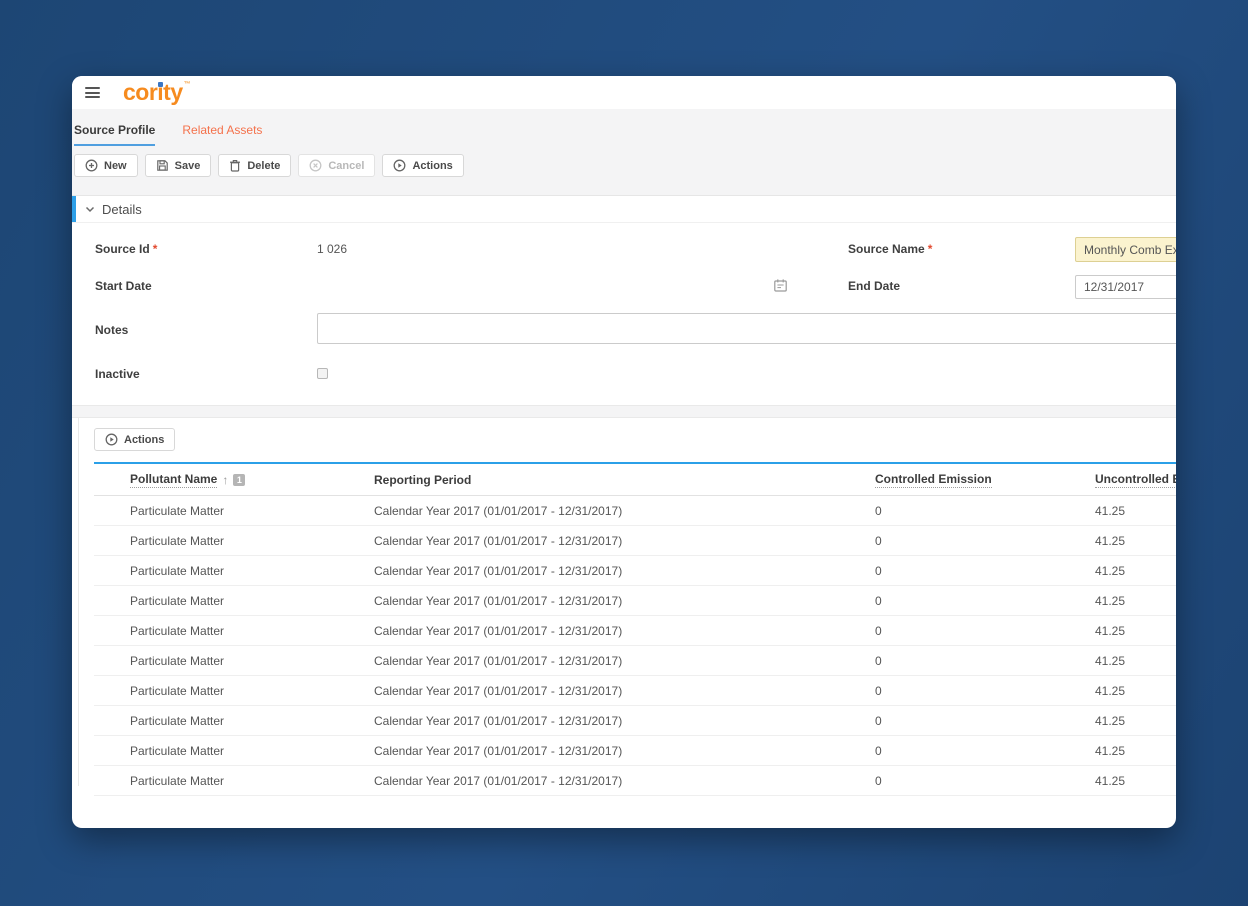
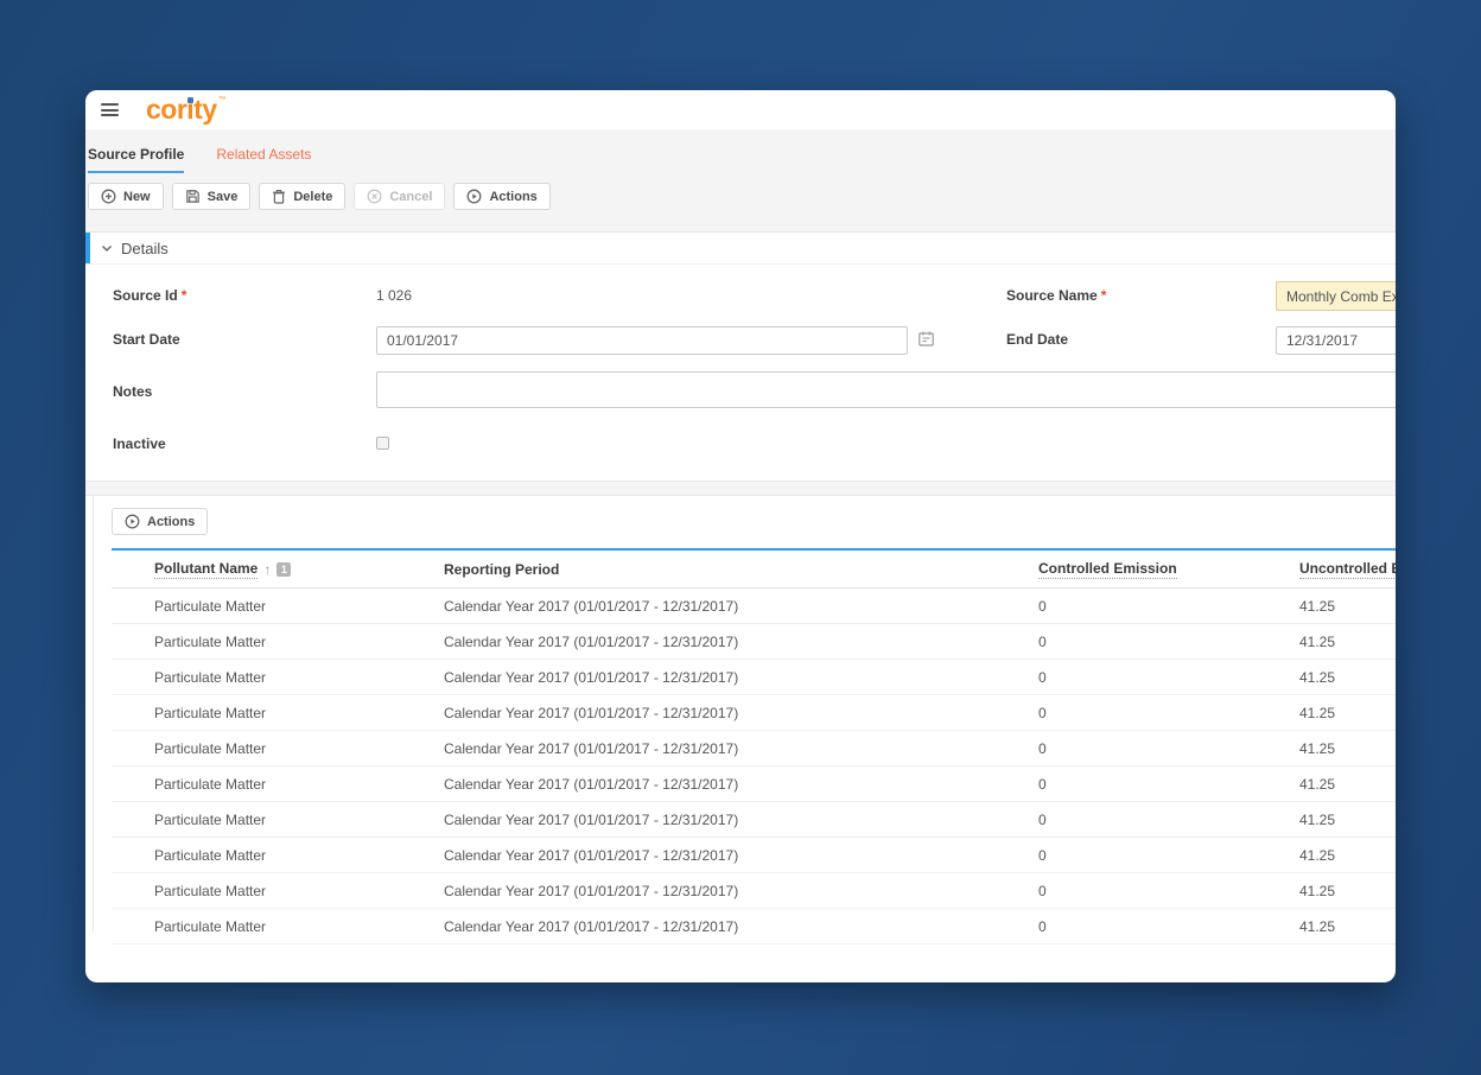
  cority
  Source Profile
  Related Assets
  New
  Save
  Delete
  Cancel
  Actions
  Details
  Source Id *
  1 026
  Source Name *
  Monthly Comb Ex
  Start Date
+ 01/01/2017
  End Date
  12/31/2017
  Notes
  Inactive
  Actions
  Pollutant Name
  ↑
  1
  Reporting Period
  Controlled Emission
  Uncontrolled
  Particulate Matter
  Calendar Year 2017 (01/01/2017 - 12/31/2017)
  0
  41.25
  Particulate Matter
  Calendar Year 2017 (01/01/2017 - 12/31/2017)
  0
  41.25
  Particulate Matter
  Calendar Year 2017 (01/01/2017 - 12/31/2017)
  0
  41.25
  Particulate Matter
  Calendar Year 2017 (01/01/2017 - 12/31/2017)
  0
  41.25
  Particulate Matter
  Calendar Year 2017 (01/01/2017 - 12/31/2017)
  0
  41.25
  Particulate Matter
  Calendar Year 2017 (01/01/2017 - 12/31/2017)
  0
  41.25
  Particulate Matter
  Calendar Year 2017 (01/01/2017 - 12/31/2017)
  0
  41.25
  Particulate Matter
  Calendar Year 2017 (01/01/2017 - 12/31/2017)
  0
  41.25
  Particulate Matter
  Calendar Year 2017 (01/01/2017 - 12/31/2017)
  0
  41.25
  Particulate Matter
  Calendar Year 2017 (01/01/2017 - 12/31/2017)
  0
  41.25
